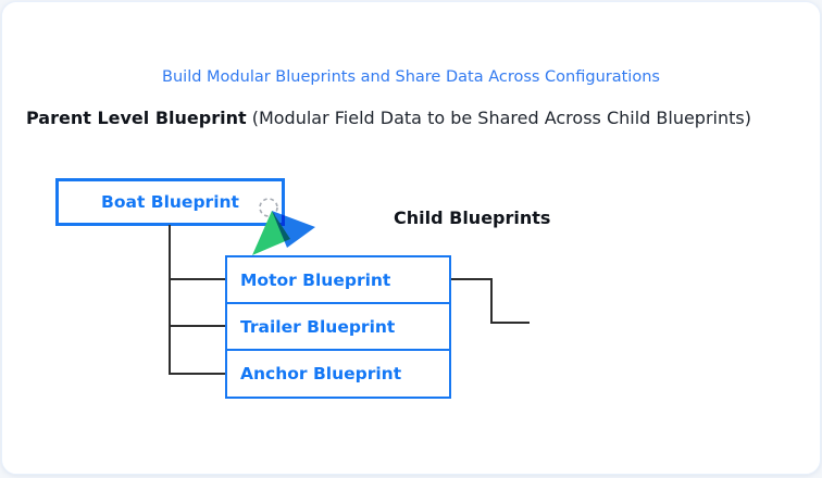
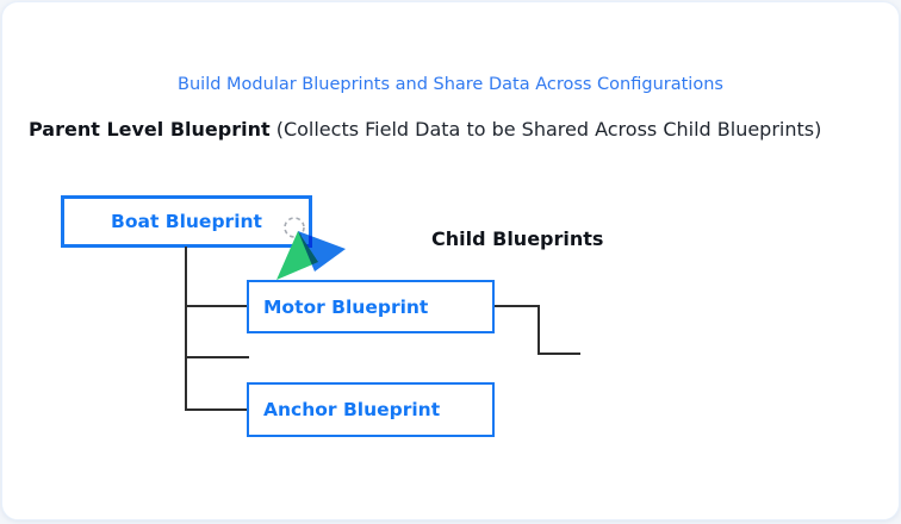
  Build Modular Blueprints and Share Data Across Configurations
- Parent Level Blueprint (Modular Field Data to be Shared Across Child Blueprints)
+ Parent Level Blueprint (Collects Field Data to be Shared Across Child Blueprints)
  Child Blueprints
  Boat Blueprint
  Motor Blueprint
- Trailer Blueprint
  Anchor Blueprint
